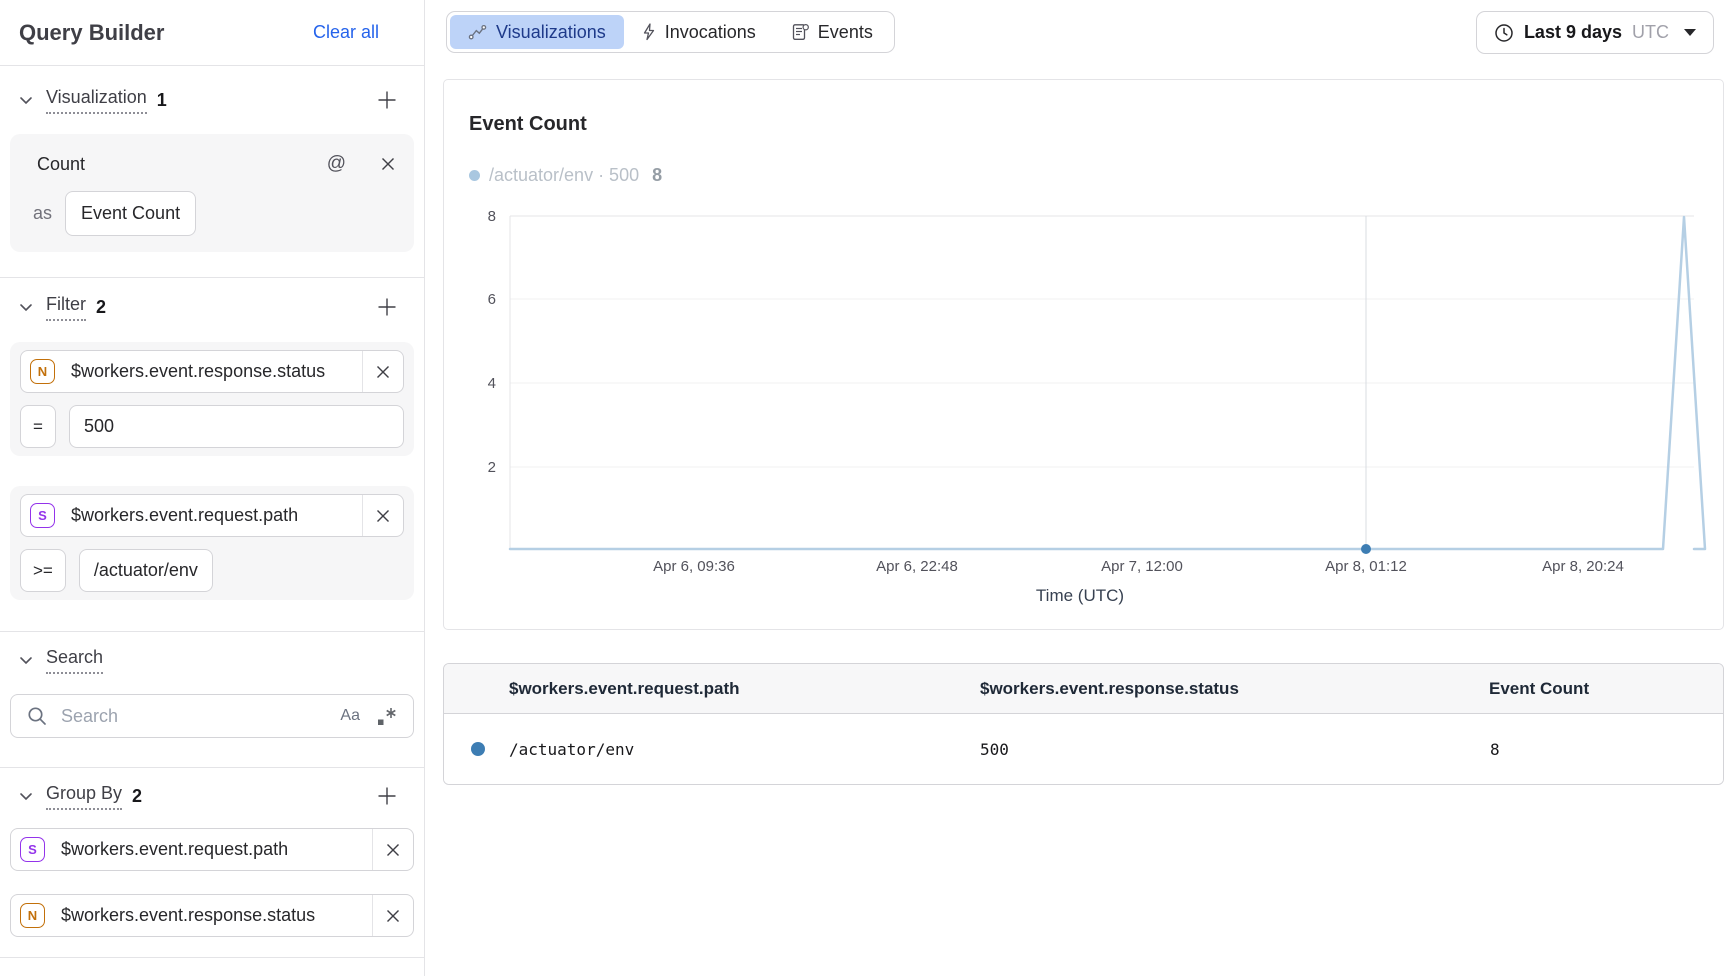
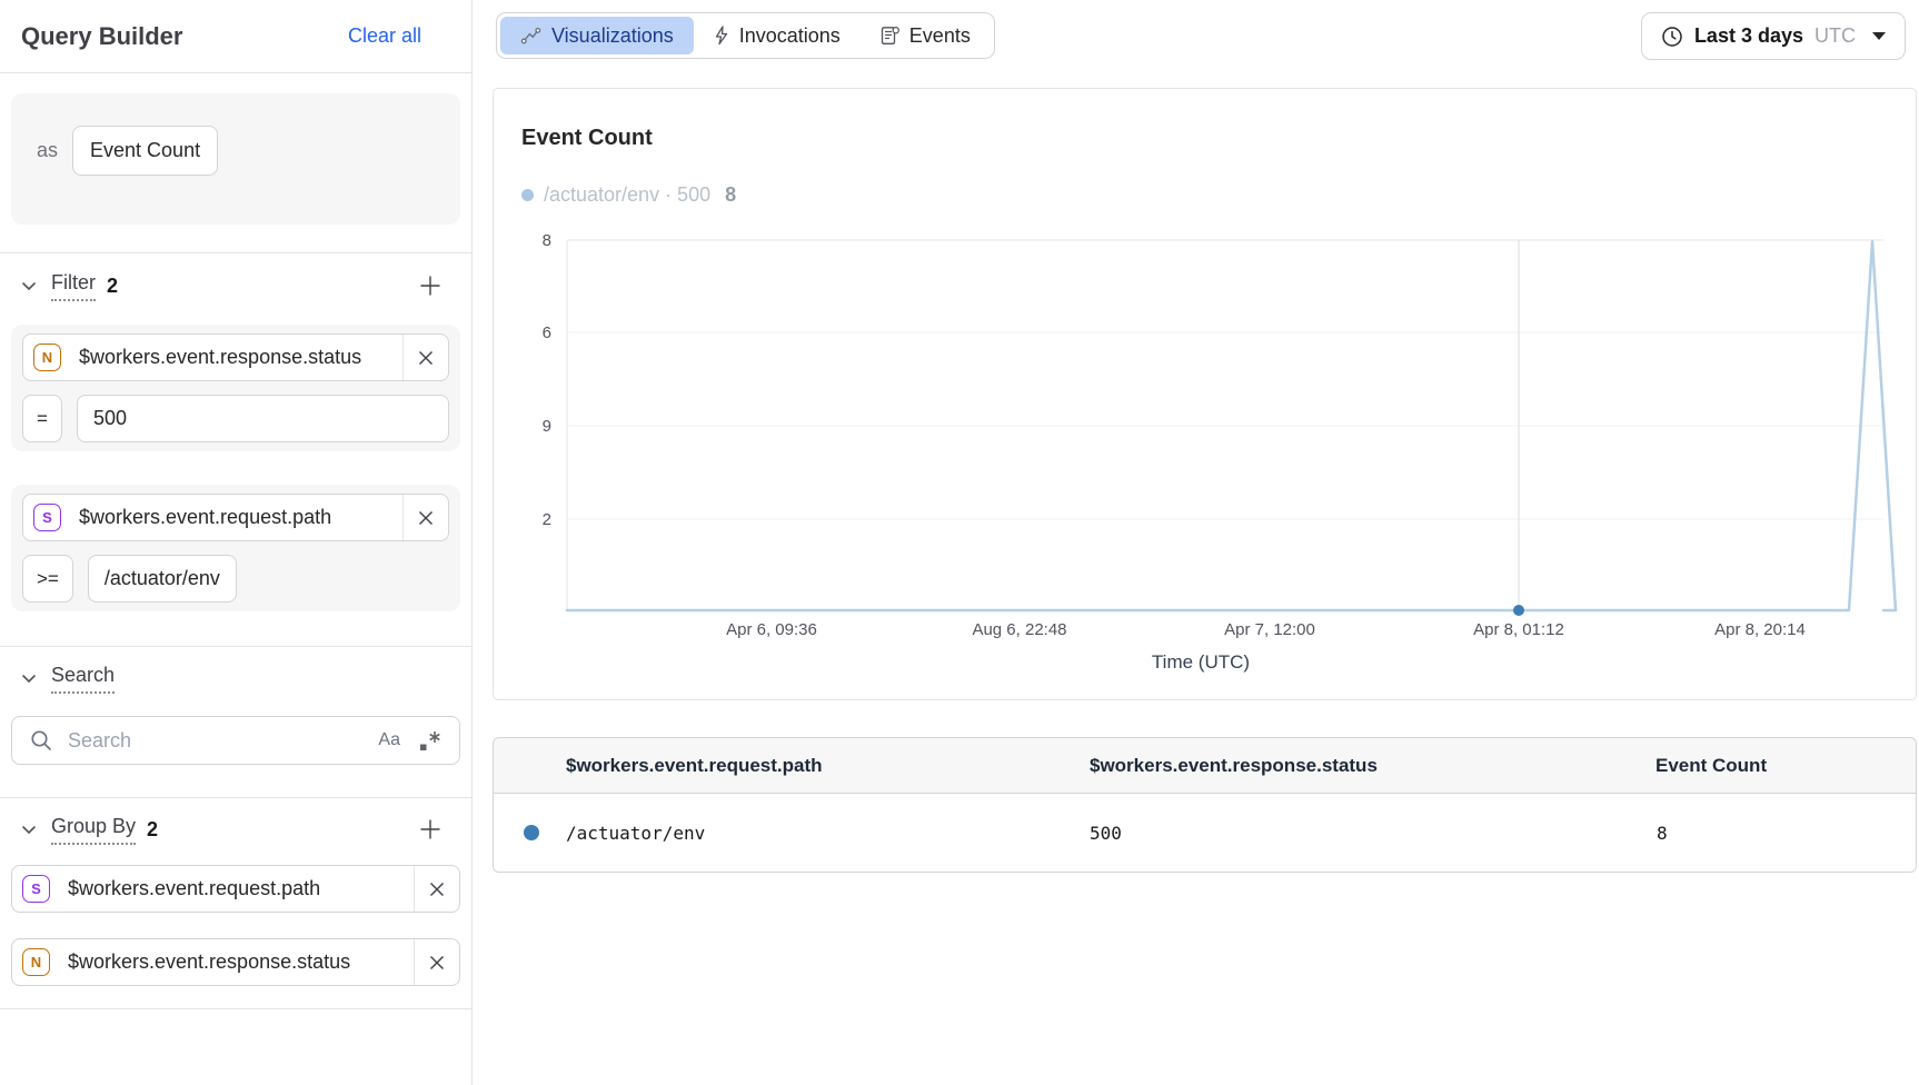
  Query Builder
  Clear all
- Visualization
- 1
- Count
- @
  as
  Event Count
  Filter
  2
  N
  $workers.event.response.status
  =
  500
  S
  $workers.event.request.path
  >=
  /actuator/env
  Search
  Search
  Aa
  Group By
  2
  S
  $workers.event.request.path
  N
  $workers.event.response.status
  Visualizations
  Invocations
  Events
- Last 9 days
+ Last 3 days
  UTC
  Event Count
  /actuator/env · 500
  8
  8
  6
- 4
+ 9
  2
  Apr 6, 09:36
- Apr 6, 22:48
+ Aug 6, 22:48
  Apr 7, 12:00
  Apr 8, 01:12
- Apr 8, 20:24
+ Apr 8, 20:14
  Time (UTC)
  $workers.event.request.path
  $workers.event.response.status
  Event Count
  /actuator/env
  500
  8
